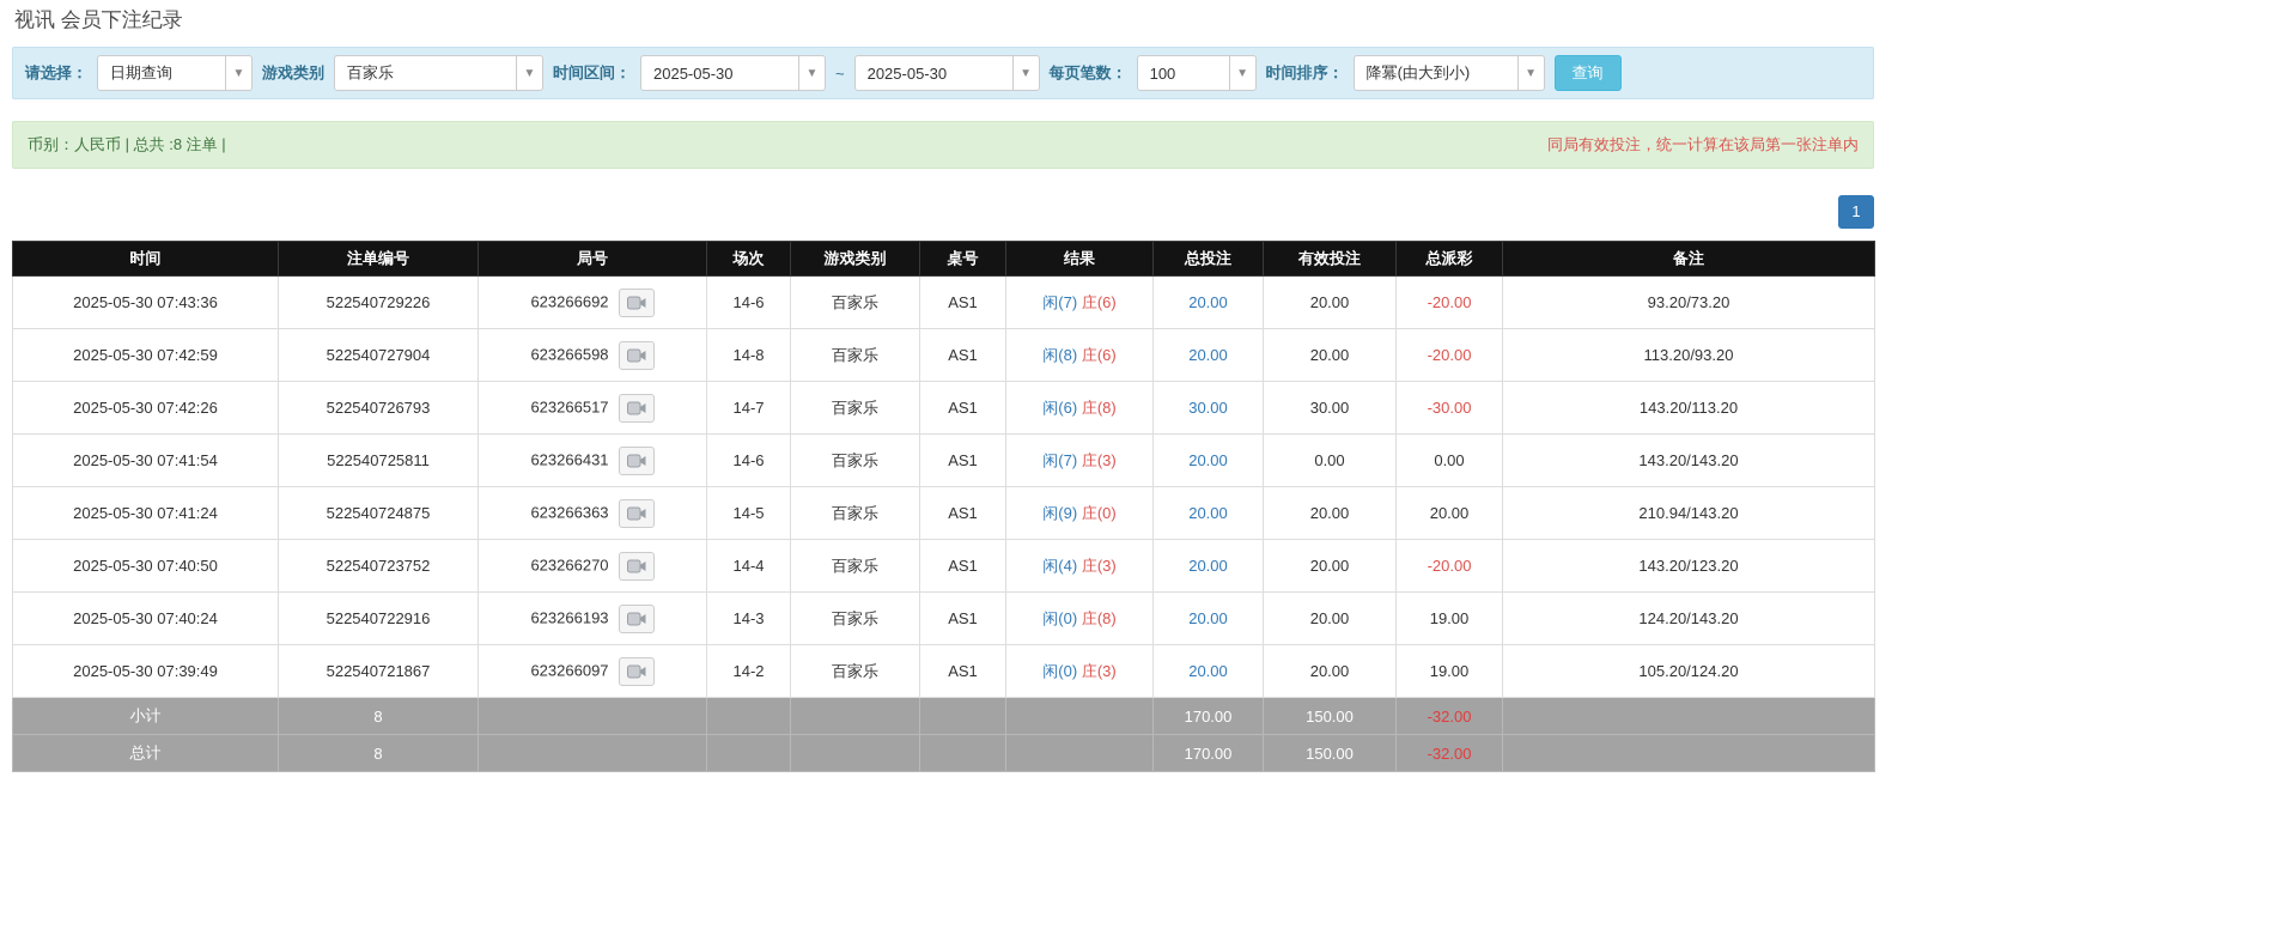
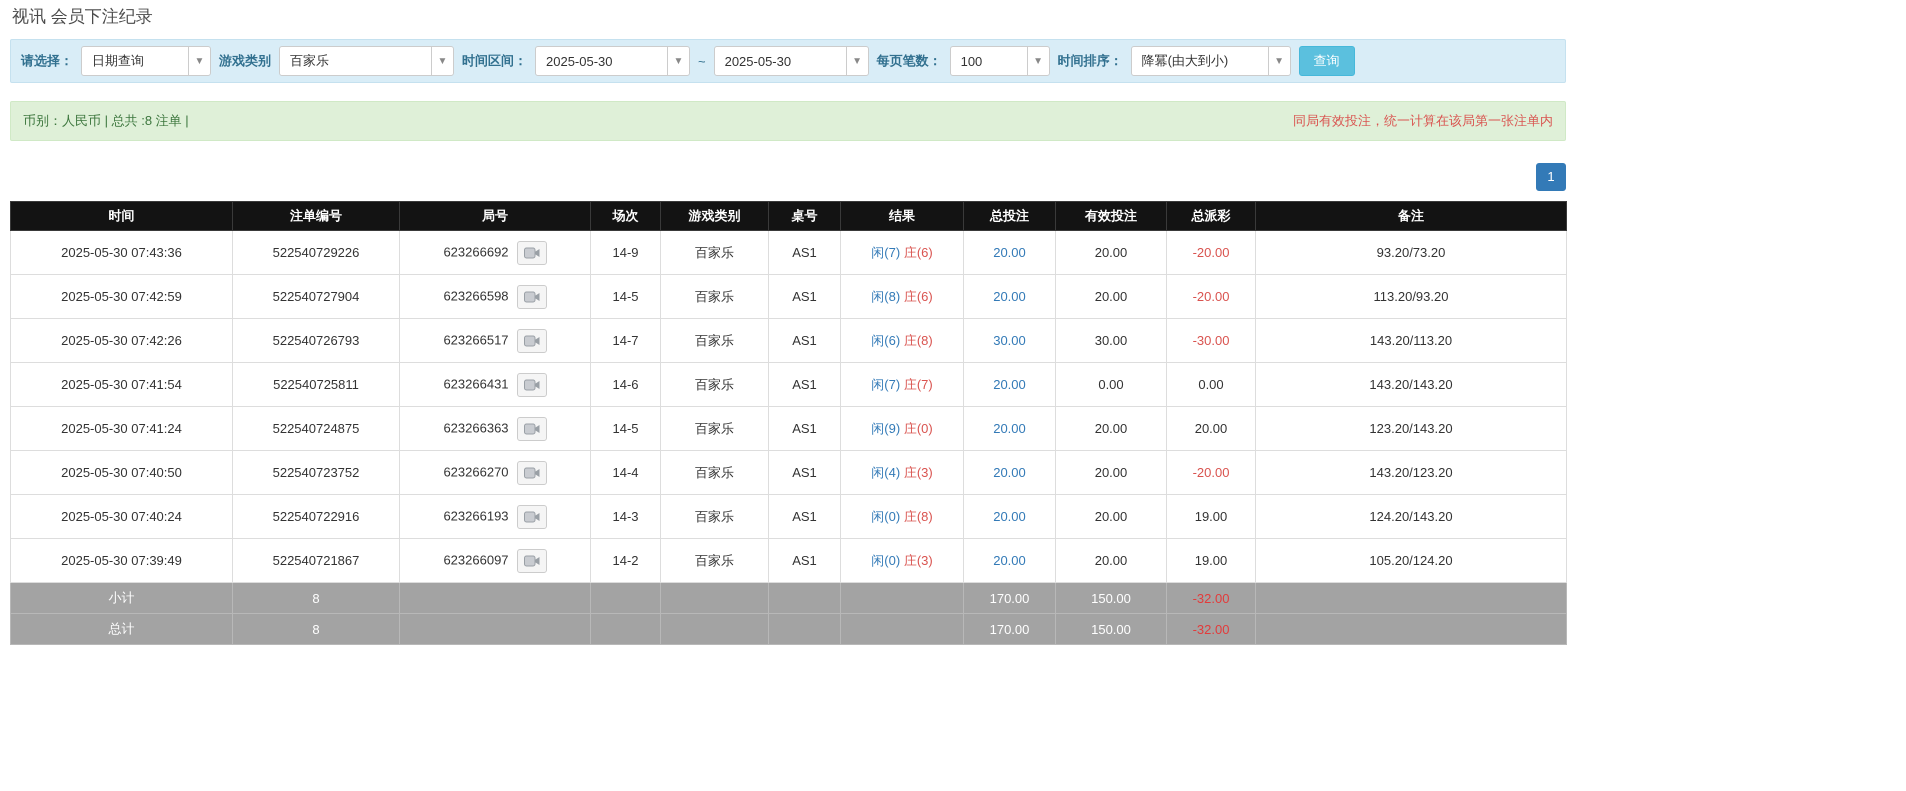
  视讯 会员下注纪录
  请选择：
  日期查询
  ▼
  游戏类别
  百家乐
  ▼
  时间区间：
  2025-05-30
  ▼
  ~
  2025-05-30
  ▼
  每页笔数：
  100
  ▼
  时间排序：
  降冪(由大到小)
  ▼
  查询
  币别：人民币 | 总共 :8 注单 |
  同局有效投注，统一计算在该局第一张注单内
  1
  时间	注单编号	局号	场次	游戏类别	桌号	结果	总投注	有效投注	总派彩	备注
- 2025-05-30 07:43:36	522540729226	623266692	14-6	百家乐	AS1	闲(7) 庄(6)	20.00	20.00	-20.00	93.20/73.20
+ 2025-05-30 07:43:36	522540729226	623266692	14-9	百家乐	AS1	闲(7) 庄(6)	20.00	20.00	-20.00	93.20/73.20
- 2025-05-30 07:42:59	522540727904	623266598	14-8	百家乐	AS1	闲(8) 庄(6)	20.00	20.00	-20.00	113.20/93.20
+ 2025-05-30 07:42:59	522540727904	623266598	14-5	百家乐	AS1	闲(8) 庄(6)	20.00	20.00	-20.00	113.20/93.20
  2025-05-30 07:42:26	522540726793	623266517	14-7	百家乐	AS1	闲(6) 庄(8)	30.00	30.00	-30.00	143.20/113.20
- 2025-05-30 07:41:54	522540725811	623266431	14-6	百家乐	AS1	闲(7) 庄(3)	20.00	0.00	0.00	143.20/143.20
+ 2025-05-30 07:41:54	522540725811	623266431	14-6	百家乐	AS1	闲(7) 庄(7)	20.00	0.00	0.00	143.20/143.20
- 2025-05-30 07:41:24	522540724875	623266363	14-5	百家乐	AS1	闲(9) 庄(0)	20.00	20.00	20.00	210.94/143.20
+ 2025-05-30 07:41:24	522540724875	623266363	14-5	百家乐	AS1	闲(9) 庄(0)	20.00	20.00	20.00	123.20/143.20
  2025-05-30 07:40:50	522540723752	623266270	14-4	百家乐	AS1	闲(4) 庄(3)	20.00	20.00	-20.00	143.20/123.20
  2025-05-30 07:40:24	522540722916	623266193	14-3	百家乐	AS1	闲(0) 庄(8)	20.00	20.00	19.00	124.20/143.20
  2025-05-30 07:39:49	522540721867	623266097	14-2	百家乐	AS1	闲(0) 庄(3)	20.00	20.00	19.00	105.20/124.20
  小计	8						170.00	150.00	-32.00
  总计	8						170.00	150.00	-32.00
